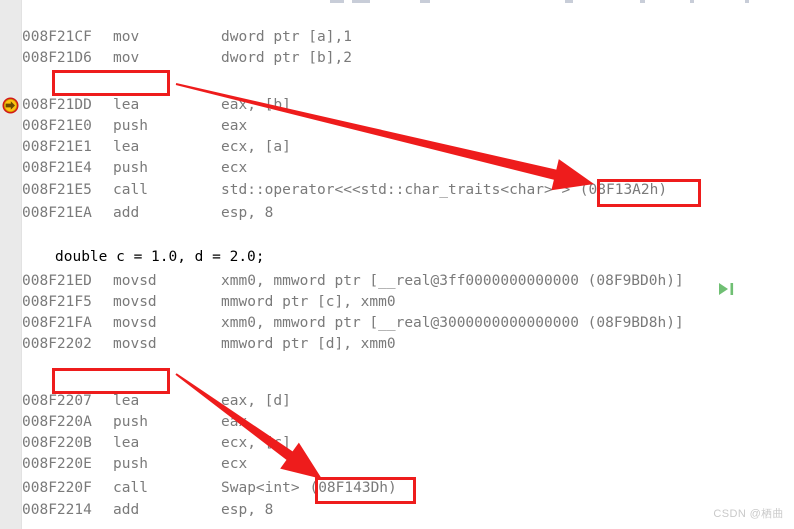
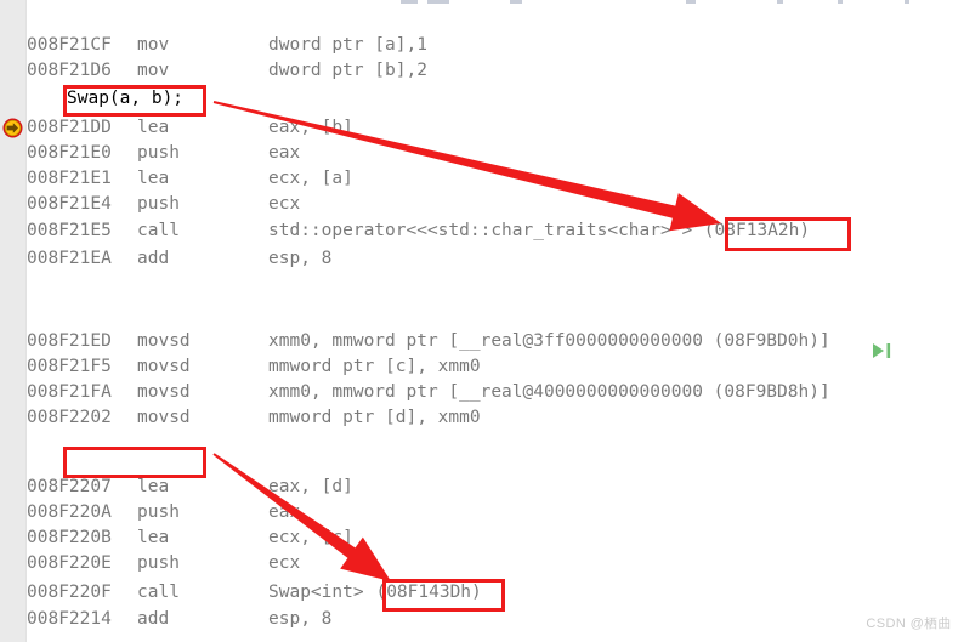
  008F21CF
  mov
  dword ptr [a],1
  008F21D6
  mov
  dword ptr [b],2
+ Swap(a, b);
  008F21DD
  lea
  eax,b]
  008F21E0
  push
  eax
  008F21E1
  lea
  ecx, [a]
  008F21E4
  push
  ecx
  008F21E5
  call
  std::operator<<<std::char_traits<char> >
  (08F13A2h)
  008F21EA
  add
  esp, 8
- double c = 1.0, d = 2.0;
  008F21ED
  movsd
  xmm0, mmword ptr [__real@3ff0000000000000 (08F9BD0h)]
  008F21F5
  movsd
  mmword ptr [c], xmm0
  008F21FA
  movsd
- xmm0, mmword ptr [__real@3000000000000000 (08F9BD8h)]
+ xmm0, mmword ptr [__real@4000000000000000 (08F9BD8h)]
  008F2202
  movsd
  mmword ptr [d], xmm0
  008F2207
  lea
  eax, [d]
  008F220A
  push
  008F220B
  lea
  ecx,]
  008F220E
  push
  ecx
  008F220F
  call
  Swap<int>
  (08F143Dh)
  008F2214
  add
  esp, 8
  CSDN @栖曲
